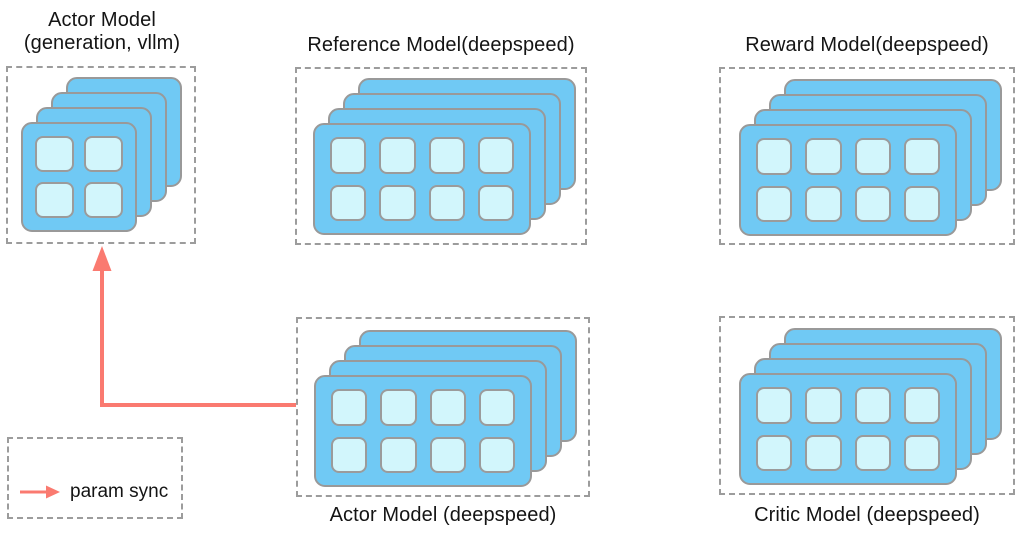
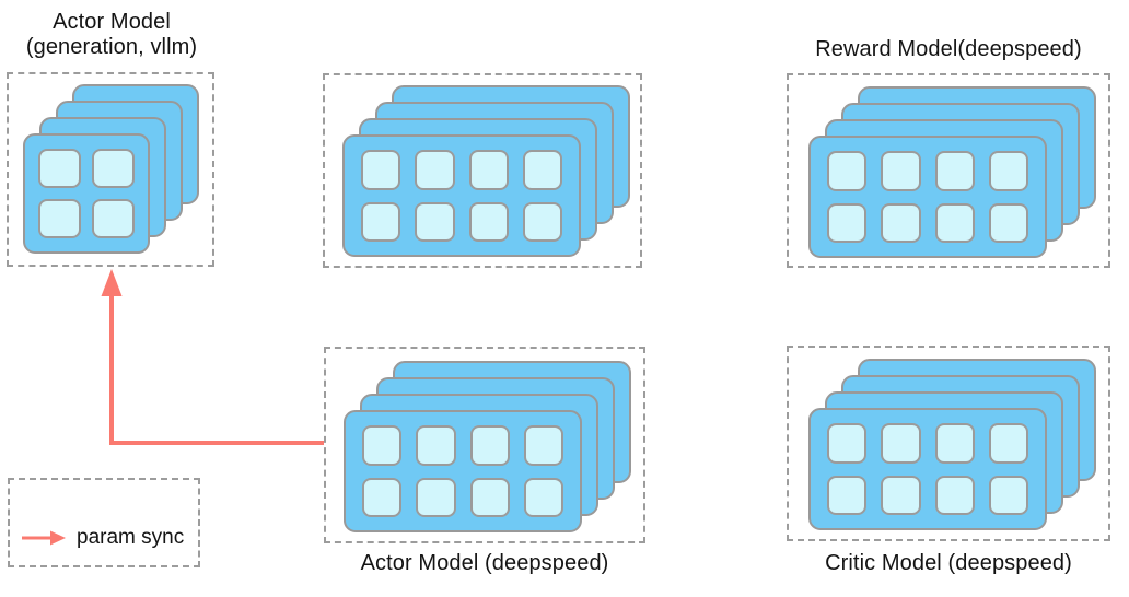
  Actor Model
  (generation, vllm)
- Reference Model(deepspeed)
  Reward Model(deepspeed)
  Actor Model (deepspeed)
  Critic Model (deepspeed)
  param sync
